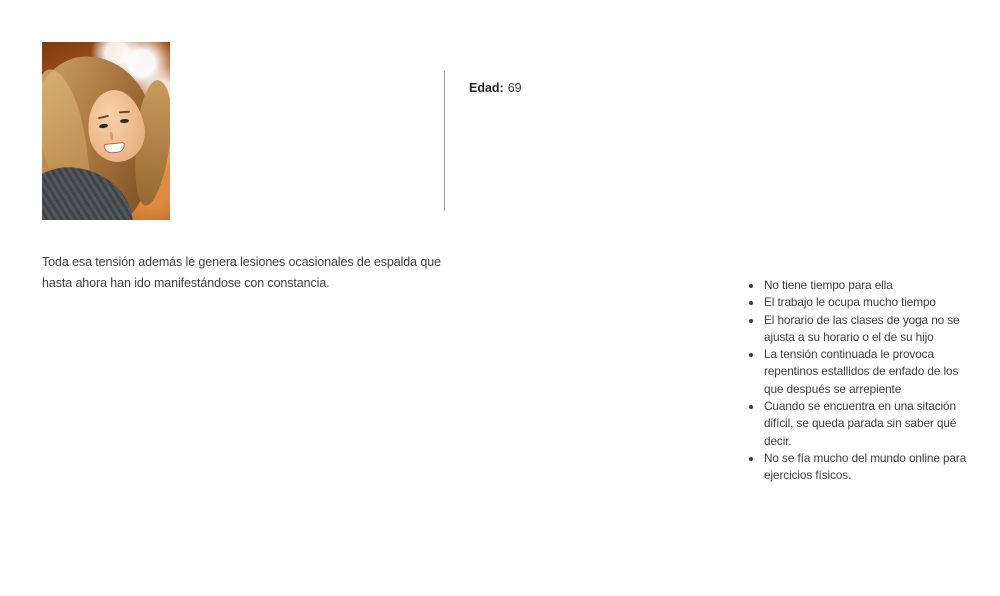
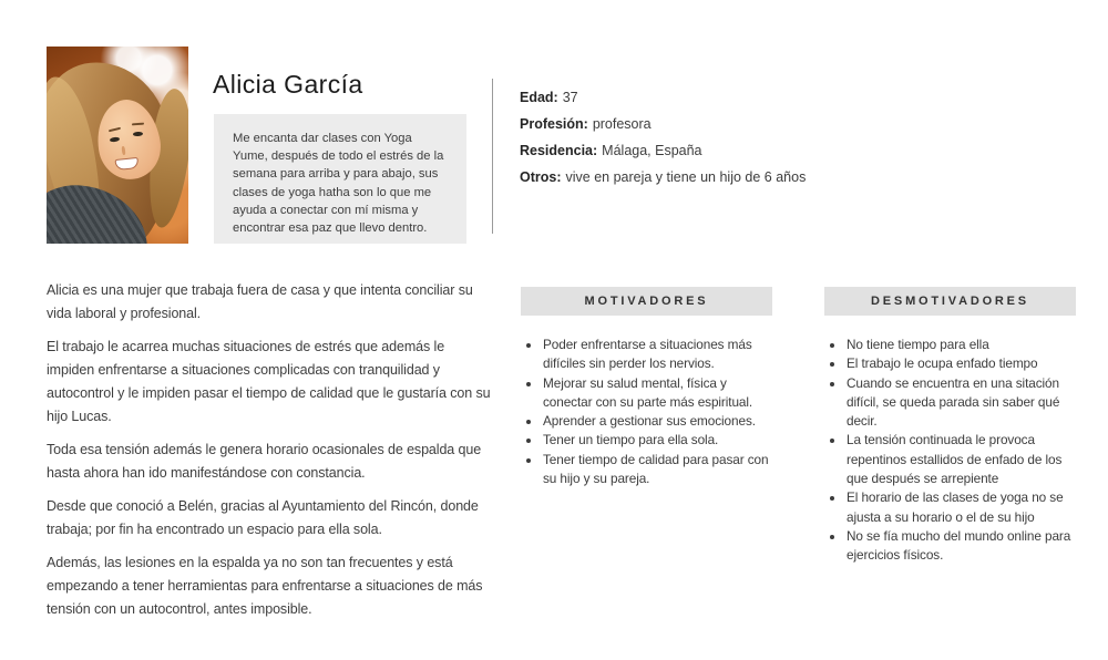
+ Alicia García
+ Me encanta dar clases con Yoga Yume, después de todo el estrés de la semana para arriba y para abajo, sus clases de yoga hatha son lo que me ayuda a conectar con mí misma y encontrar esa paz que llevo dentro.
- Edad: 69
+ Edad: 37
+ Profesión: profesora
+ Residencia: Málaga, España
+ Otros: vive en pareja y tiene un hijo de 6 años
+ Alicia es una mujer que trabaja fuera de casa y que intenta conciliar su vida laboral y profesional.
+ El trabajo le acarrea muchas situaciones de estrés que además le impiden enfrentarse a situaciones complicadas con tranquilidad y autocontrol y le impiden pasar el tiempo de calidad que le gustaría con su hijo Lucas.
- Toda esa tensión además le genera lesiones ocasionales de espalda que hasta ahora han ido manifestándose con constancia.
+ Toda esa tensión además le genera horario ocasionales de espalda que hasta ahora han ido manifestándose con constancia.
+ Desde que conoció a Belén, gracias al Ayuntamiento del Rincón, donde trabaja; por fin ha encontrado un espacio para ella sola.
+ Además, las lesiones en la espalda ya no son tan frecuentes y está empezando a tener herramientas para enfrentarse a situaciones de más tensión con un autocontrol, antes imposible.
+ MOTIVADORES
+ Poder enfrentarse a situaciones más difíciles sin perder los nervios.
+ Mejorar su salud mental, física y conectar con su parte más espiritual.
+ Aprender a gestionar sus emociones.
+ Tener un tiempo para ella sola.
+ Tener tiempo de calidad para pasar con su hijo y su pareja.
+ DESMOTIVADORES
  No tiene tiempo para ella
- El trabajo le ocupa mucho tiempo
+ El trabajo le ocupa enfado tiempo
- El horario de las clases de yoga no se ajusta a su horario o el de su hijo
+ Cuando se encuentra en una sitación difícil, se queda parada sin saber qué decir.
  La tensión continuada le provoca repentinos estallidos de enfado de los que después se arrepiente
- Cuando se encuentra en una sitación difícil, se queda parada sin saber qué decir.
+ El horario de las clases de yoga no se ajusta a su horario o el de su hijo
  No se fía mucho del mundo online para ejercicios físicos.
